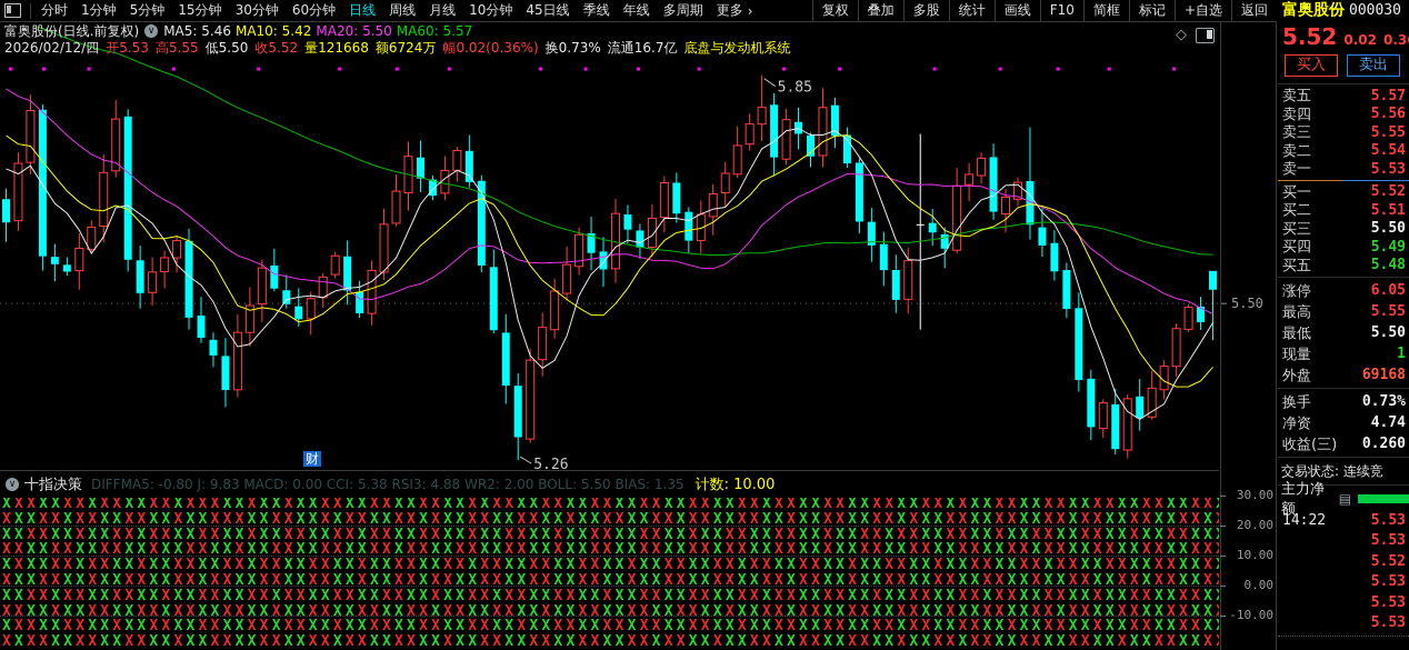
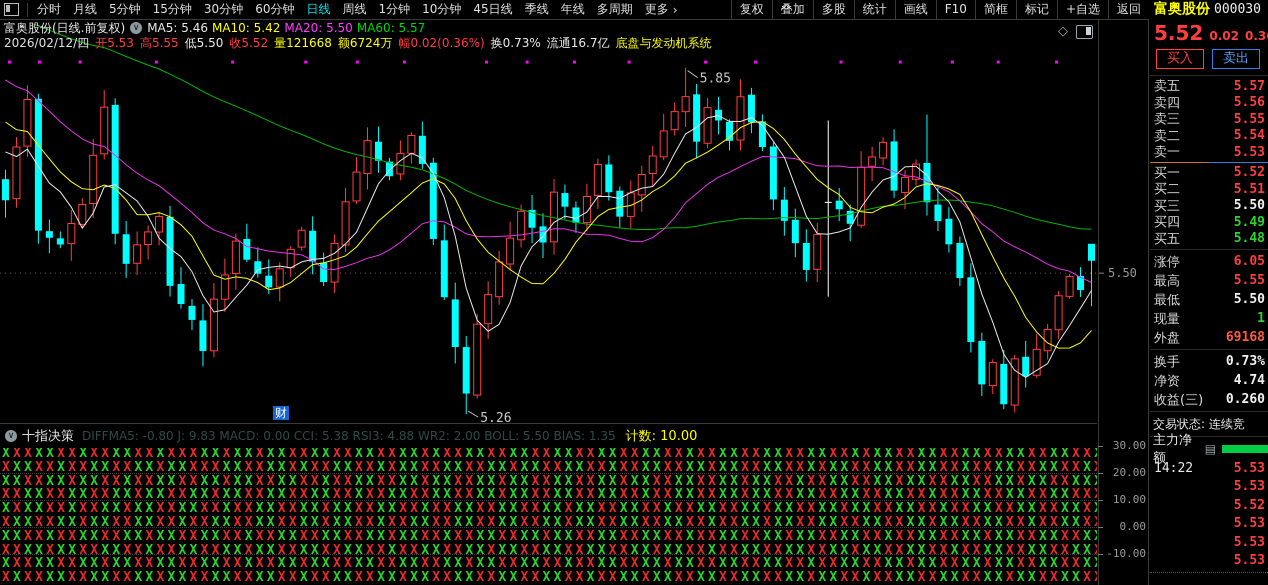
  5.85
  5.26
  5.50
  分时
- 1分钟
+ 月线
  5分钟
  15分钟
  30分钟
  60分钟
  日线
  周线
- 月线
+ 1分钟
  10分钟
  45日线
  季线
  年线
  多周期
  更多
  ›
  复权
  叠加
  多股
  统计
  画线
  F10
  简框
  标记
  +自选
  返回
  富奥股份(日线.前复权)
  ∨
  MA5: 5.46 MA10: 5.42 MA20: 5.50 MA60: 5.57
  2026/02/12/四
  开5.53
  高5.55
  低5.50
  收5.52
  量121668
  额6724万
  幅0.02(0.36%)
  换0.73%
  流通16.7亿
  底盘与发动机系统
  ◇
  财
  ∨
  十指决策
  DIFFMA5: -0.80 J: 9.83 MACD: 0.00 CCI: 5.38 RSI3: 4.88 WR2: 2.00 BOLL: 5.50 BIAS: 1.35
  计数: 10.00
  XXXXXXXXXXXXXXXXXXXXXXXXXXXXXXXXXXXXXXXXXXXXXXXXXXXXXXXXXXXXXXXXXXXXXXXXXXXXXXXXXXXXXXXXXXXXXXXXXXX
  XXXXXXXXXXXXXXXXXXXXXXXXXXXXXXXXXXXXXXXXXXXXXXXXXXXXXXXXXXXXXXXXXXXXXXXXXXXXXXXXXXXXXXXXXXXXXXXXXXX
  XXXXXXXXXXXXXXXXXXXXXXXXXXXXXXXXXXXXXXXXXXXXXXXXXXXXXXXXXXXXXXXXXXXXXXXXXXXXXXXXXXXXXXXXXXXXXXXXXXX
  XXXXXXXXXXXXXXXXXXXXXXXXXXXXXXXXXXXXXXXXXXXXXXXXXXXXXXXXXXXXXXXXXXXXXXXXXXXXXXXXXXXXXXXXXXXXXXXXXXX
  XXXXXXXXXXXXXXXXXXXXXXXXXXXXXXXXXXXXXXXXXXXXXXXXXXXXXXXXXXXXXXXXXXXXXXXXXXXXXXXXXXXXXXXXXXXXXXXXXXX
  XXXXXXXXXXXXXXXXXXXXXXXXXXXXXXXXXXXXXXXXXXXXXXXXXXXXXXXXXXXXXXXXXXXXXXXXXXXXXXXXXXXXXXXXXXXXXXXXXXX
  XXXXXXXXXXXXXXXXXXXXXXXXXXXXXXXXXXXXXXXXXXXXXXXXXXXXXXXXXXXXXXXXXXXXXXXXXXXXXXXXXXXXXXXXXXXXXXXXXXX
  XXXXXXXXXXXXXXXXXXXXXXXXXXXXXXXXXXXXXXXXXXXXXXXXXXXXXXXXXXXXXXXXXXXXXXXXXXXXXXXXXXXXXXXXXXXXXXXXXXX
  XXXXXXXXXXXXXXXXXXXXXXXXXXXXXXXXXXXXXXXXXXXXXXXXXXXXXXXXXXXXXXXXXXXXXXXXXXXXXXXXXXXXXXXXXXXXXXXXXXX
  XXXXXXXXXXXXXXXXXXXXXXXXXXXXXXXXXXXXXXXXXXXXXXXXXXXXXXXXXXXXXXXXXXXXXXXXXXXXXXXXXXXXXXXXXXXXXXXXXXX
  30.00
  20.00
  10.00
  0.00
  -10.00
  富奥股份
  000030
  5.52
  0.02
  买入
  卖出
  卖五
  5.57
  卖四
  5.56
  卖三
  5.55
  卖二
  5.54
  卖一
  5.53
  买一
  5.52
  买二
  5.51
  买三
  5.50
  买四
  5.49
  买五
  5.48
  涨停
  6.05
  最高
  5.55
  最低
  5.50
  现量
  1
  外盘
  69168
  换手
  0.73%
  净资
  4.74
  收益(三)
  0.260
  交易状态: 连续竞
  主力净额
  ▤
  14:22
  5.53
  5.53
  5.52
  5.53
  5.53
  5.53
